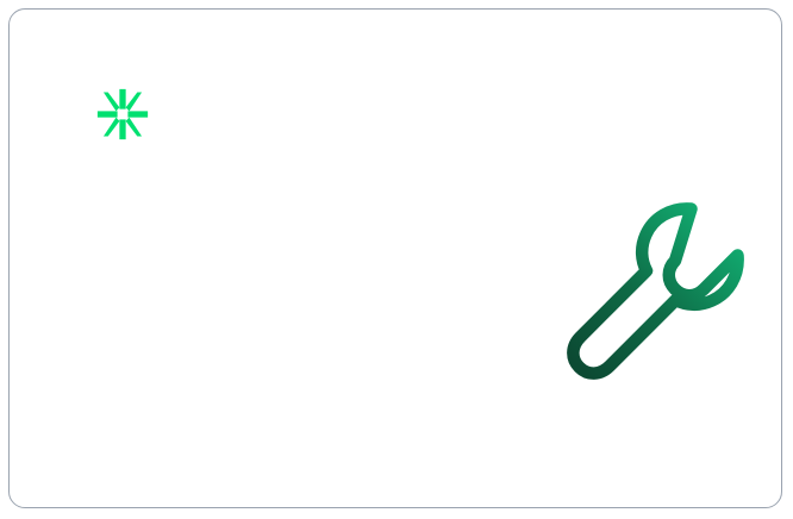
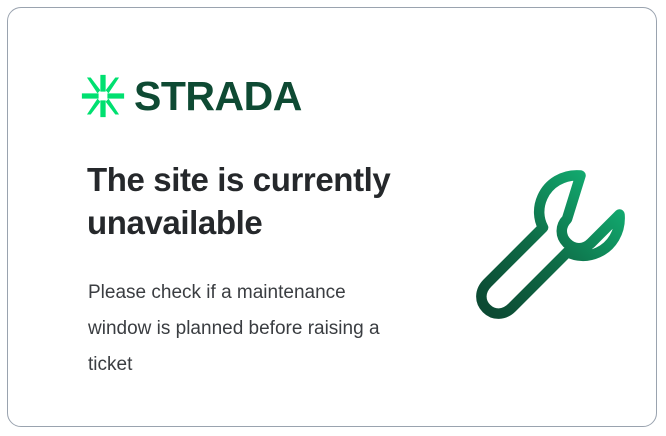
+ STRADA
+ The site is currently unavailable
+ Please check if a maintenance window is planned before raising a ticket
